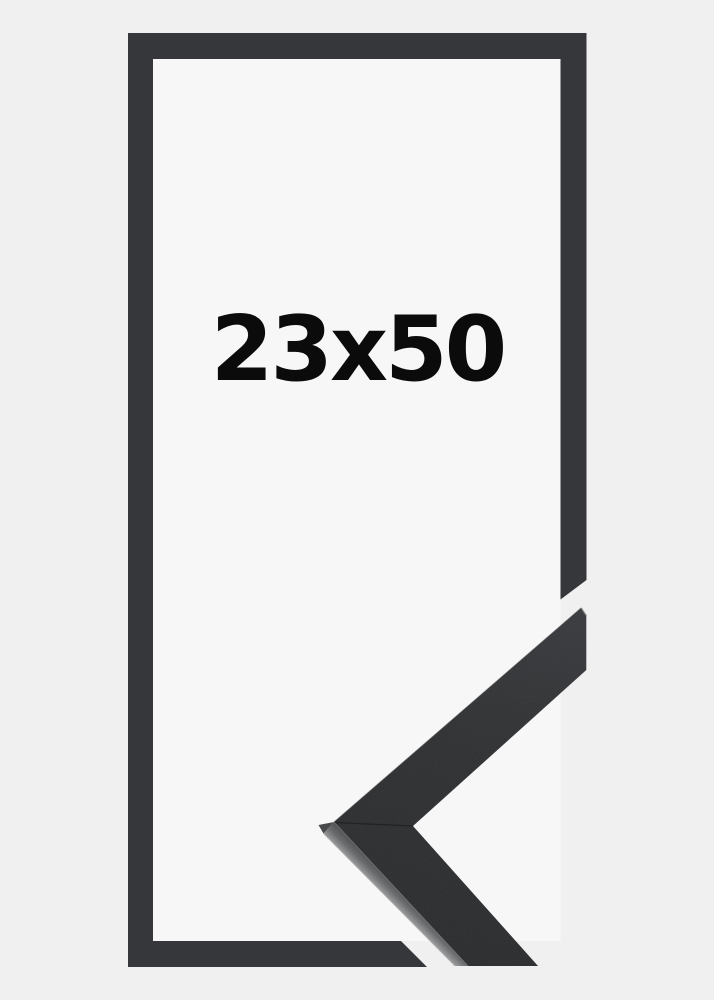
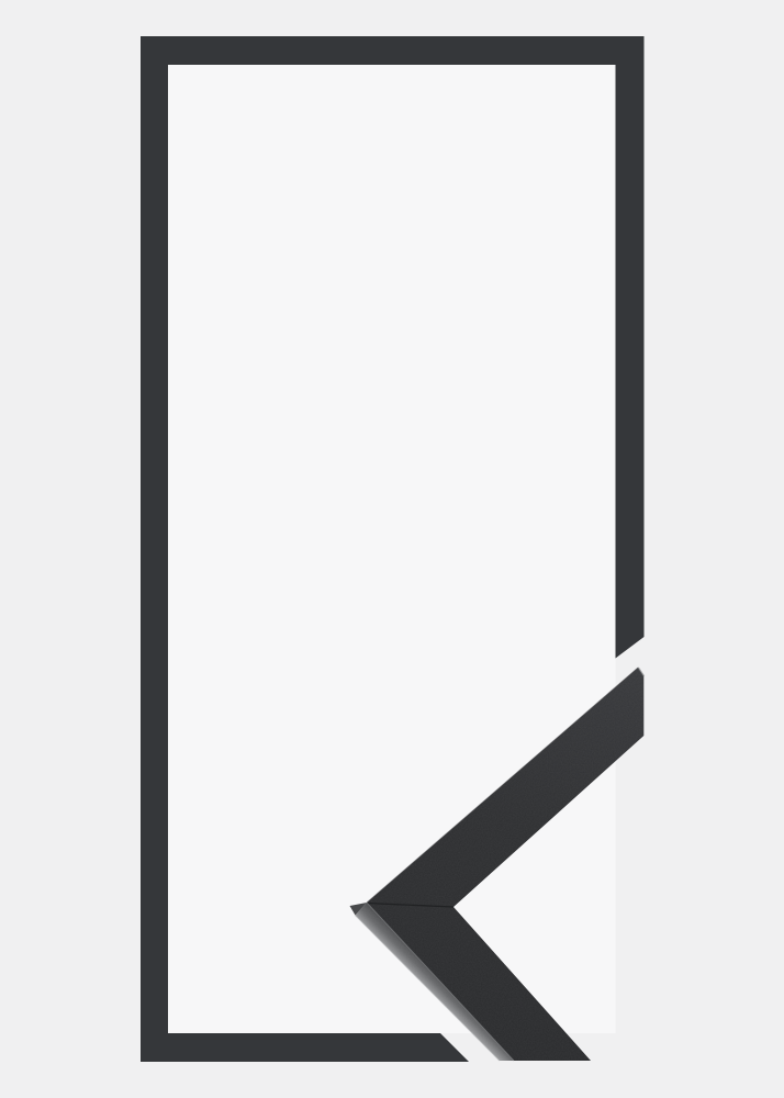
- 23x50
